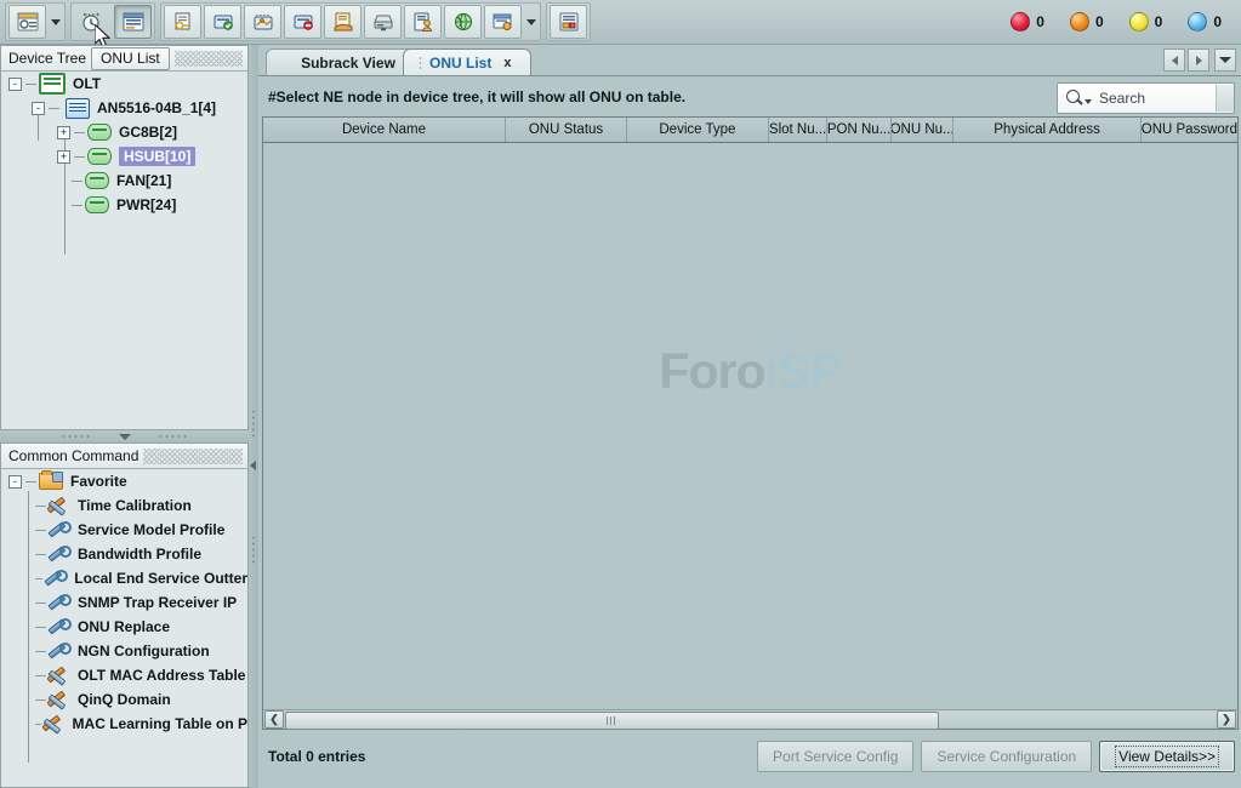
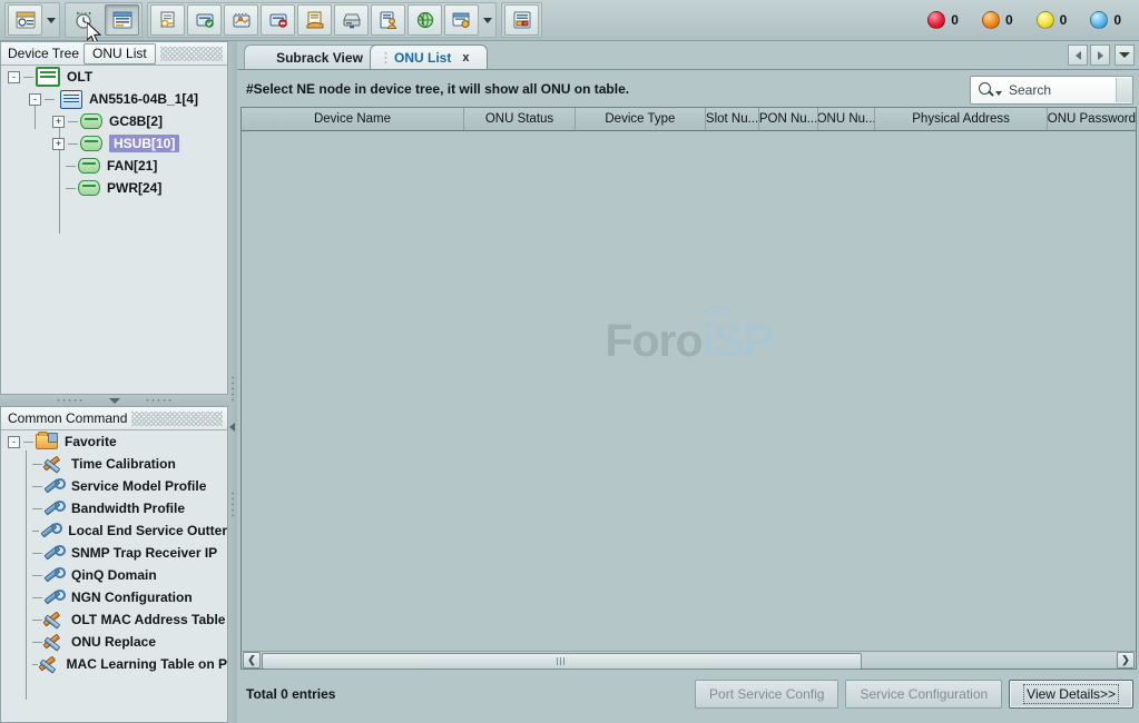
  0
  0
  0
  0
  Device Tree
  ONU List
  -
  OLT
  -
  AN5516-04B_1[4]
  +
  GC8B[2]
  +
  HSUB[10]
  FAN[21]
  PWR[24]
  Common Command
  -
  Favorite
  Time Calibration
  Service Model Profile
  Bandwidth Profile
  Local End Service Outter
  SNMP Trap Receiver IP
- ONU Replace
+ QinQ Domain
  NGN Configuration
  OLT MAC Address Table
- QinQ Domain
+ ONU Replace
  MAC Learning Table on P
  Subrack View
  ONU List
  x
  #Select NE node in device tree, it will show all ONU on table.
  Search
  Device Name
  ONU Status
  Device Type
  Slot Nu...
  PON Nu...
  ONU Nu...
  Physical Address
  ONU Password
  ❮
  ❯
  Total 0 entries
  Port Service Config
  Service Configuration
  View Details>>
